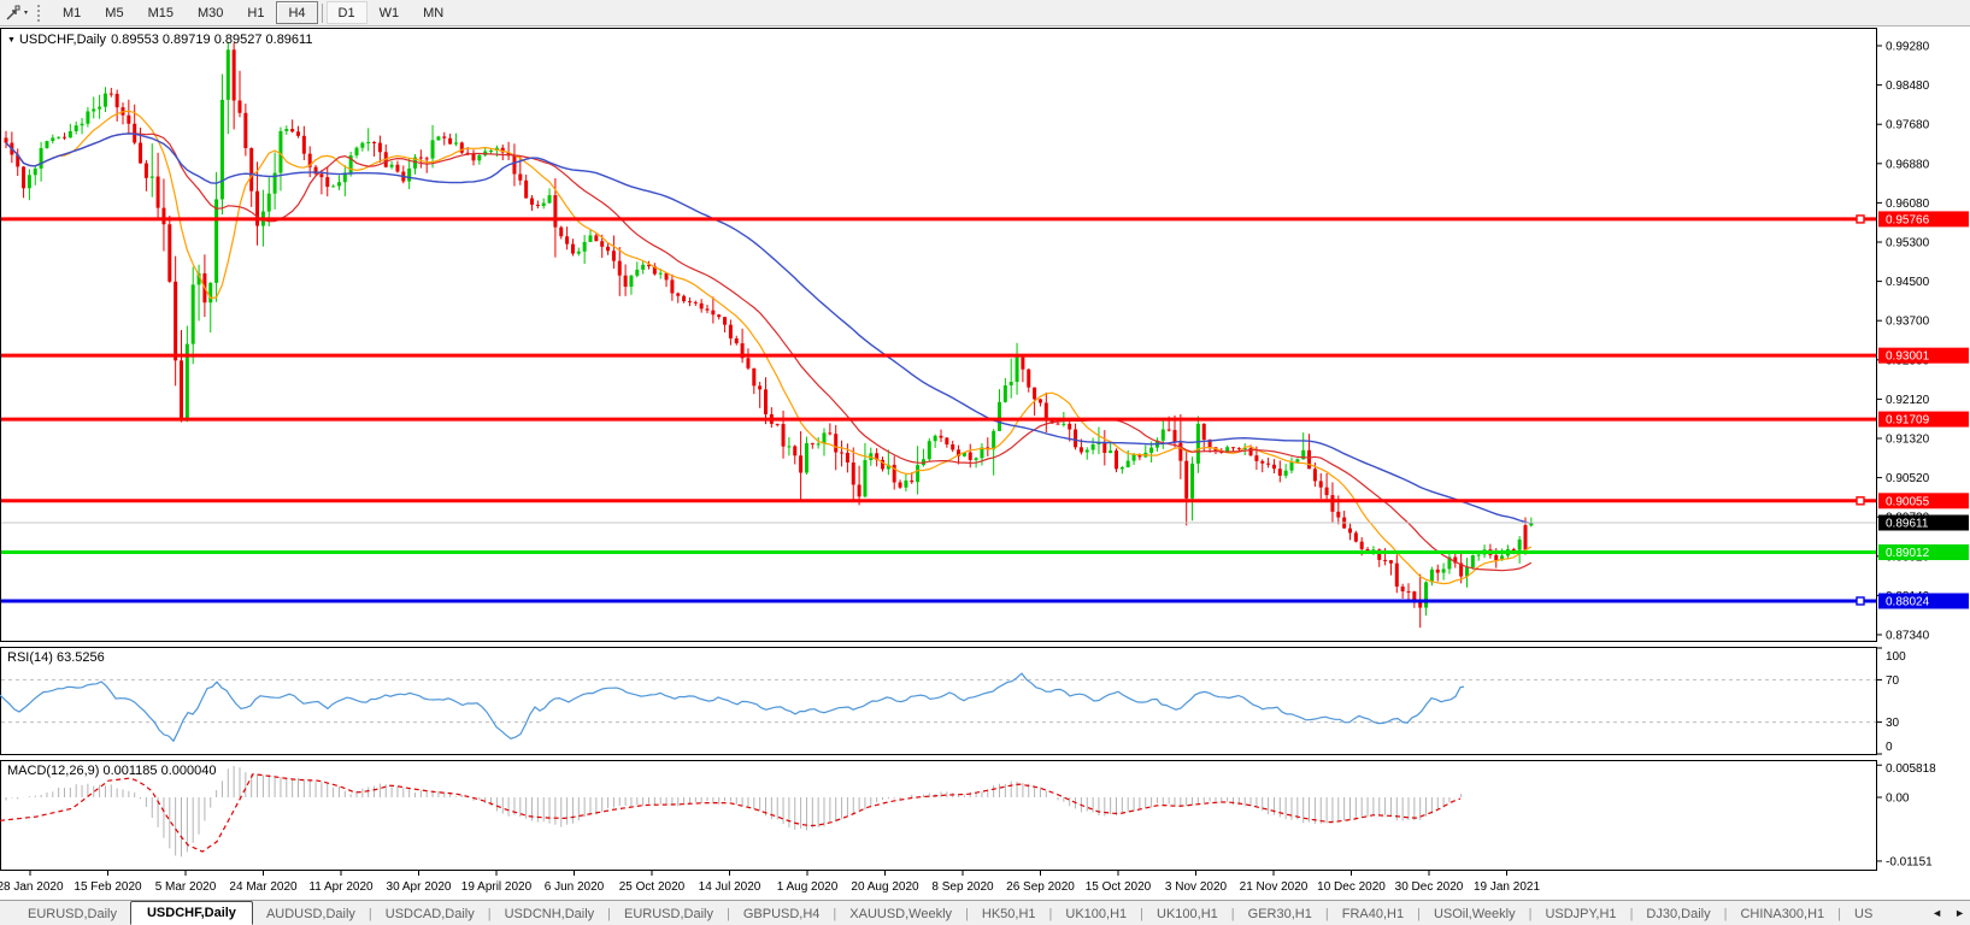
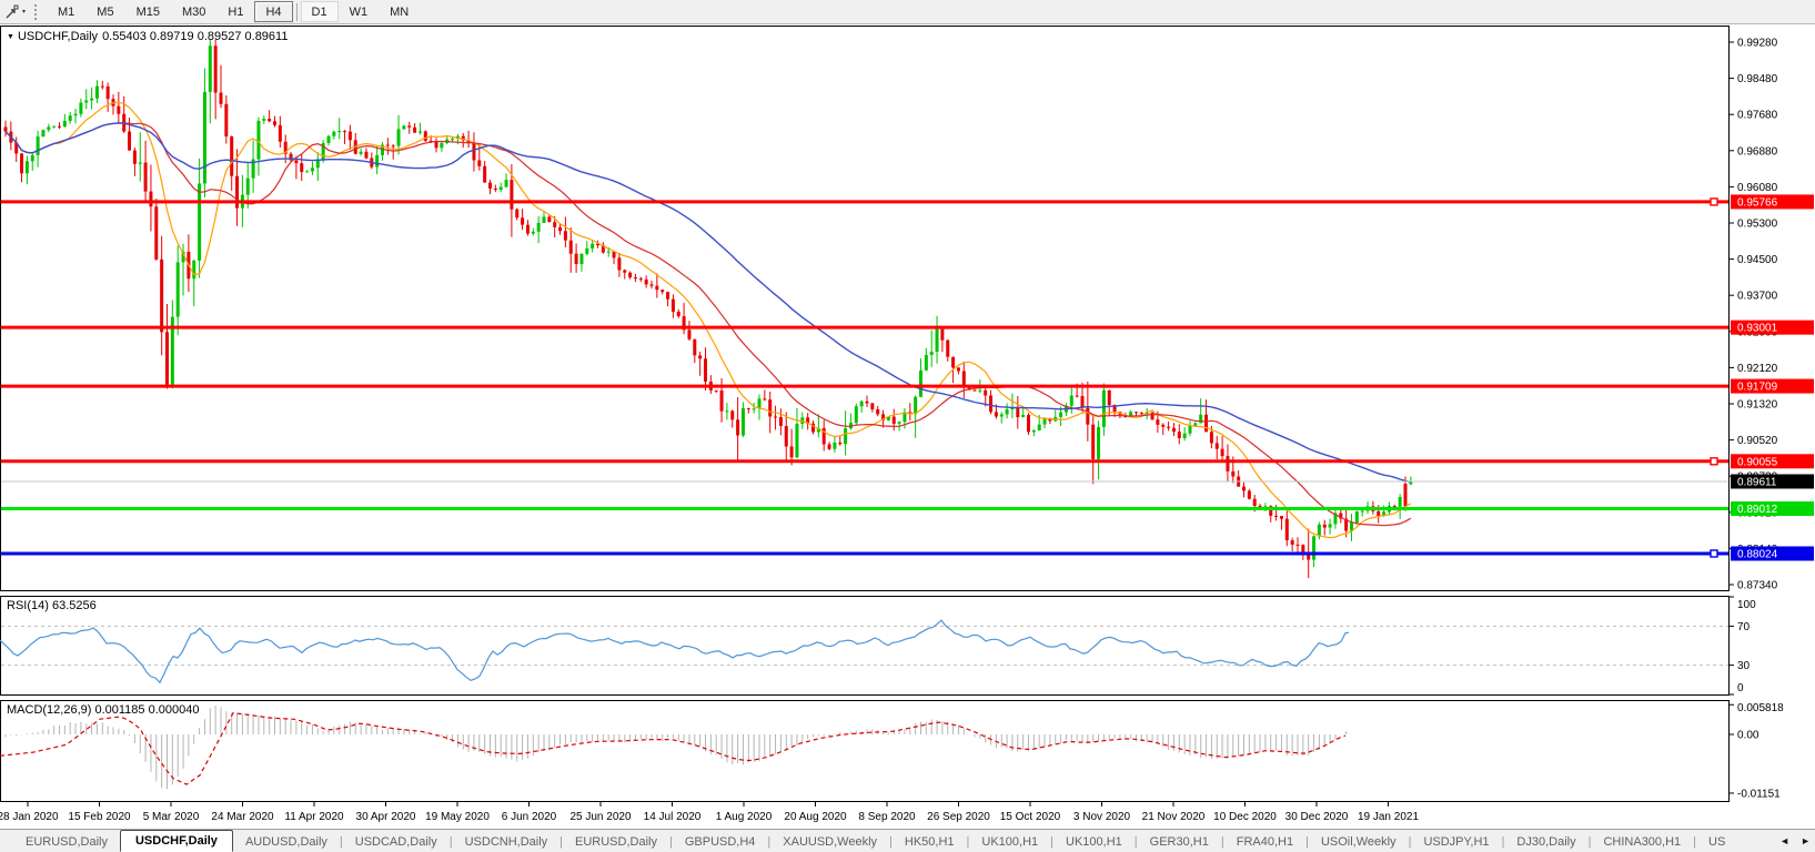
  M1
  M5
  M15
  M30
  H1
  H4
  D1
  W1
  MN
  0.99280
  0.98480
  0.97680
  0.96880
  0.96080
  0.95300
  0.94500
  0.93700
  0.92120
  0.91320
  0.90520
  0.87340
  0.95766
  0.93001
  0.91709
  0.90055
  0.89611
  0.89012
  0.88024
  100
  70
  30
  0
  0.005818
  0.00
  -0.01151
  28 Jan 2020
  15 Feb 2020
  5 Mar 2020
  24 Mar 2020
  11 Apr 2020
  30 Apr 2020
- 19 April 2020
+ 19 May 2020
  6 Jun 2020
- 25 Oct 2020
+ 25 Jun 2020
  14 Jul 2020
  1 Aug 2020
  20 Aug 2020
  8 Sep 2020
  26 Sep 2020
  15 Oct 2020
  3 Nov 2020
  21 Nov 2020
  10 Dec 2020
  30 Dec 2020
  19 Jan 2021
- USDCHF,Daily 0.89553 0.89719 0.89527 0.89611
+ USDCHF,Daily 0.55403 0.89719 0.89527 0.89611
  RSI(14) 63.5256
  MACD(12,26,9) 0.001185 0.000040
  EURUSD,Daily
  USDCHF,Daily
  AUDUSD,Daily
  |
  USDCAD,Daily
  |
  USDCNH,Daily
  |
  EURUSD,Daily
  |
  GBPUSD,H4
  |
  XAUUSD,Weekly
  |
  HK50,H1
  |
  UK100,H1
  |
  UK100,H1
  |
  GER30,H1
  |
  FRA40,H1
  |
  USOil,Weekly
  |
  USDJPY,H1
  |
  DJ30,Daily
  |
  CHINA300,H1
  |
  US
  ◄
  ►
